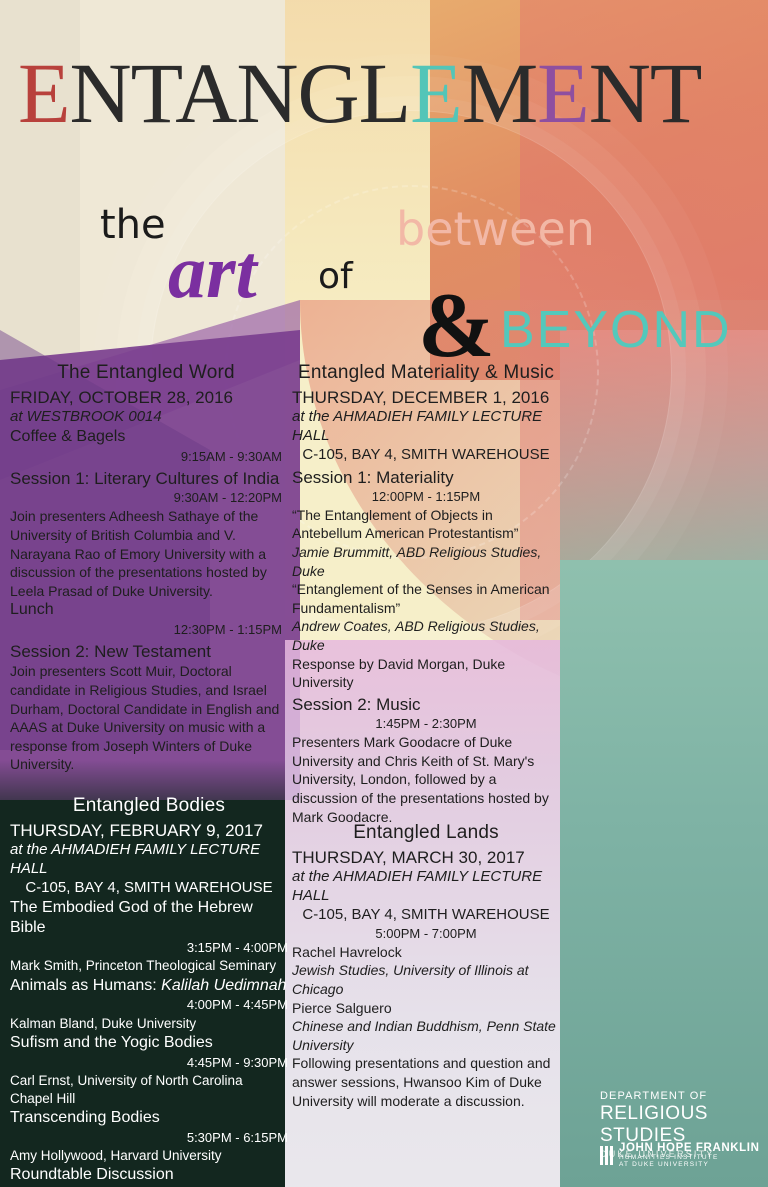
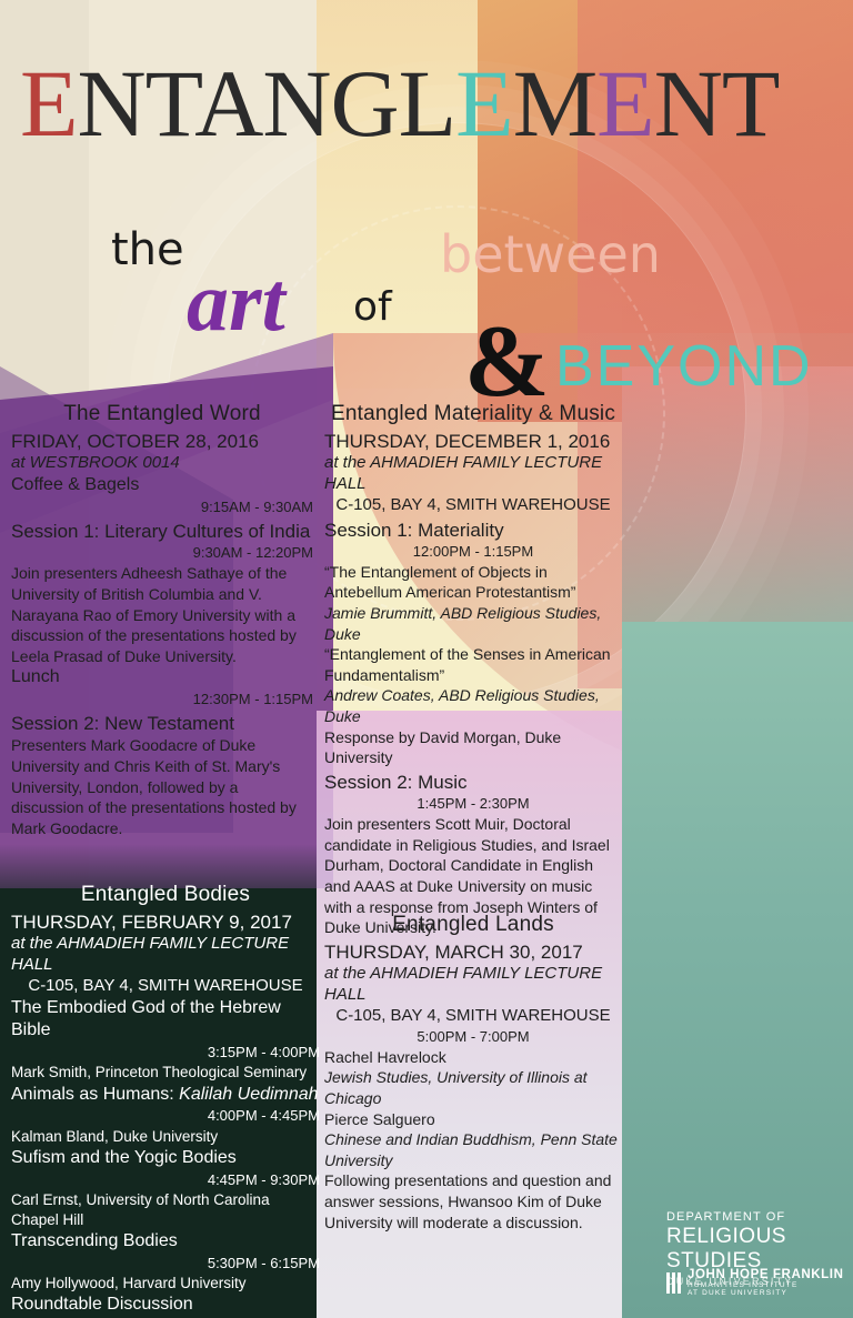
  ENTANGLEMENT
  the
  art
  of
  between
  &
  BEYOND
  The Entangled Word
  FRIDAY, OCTOBER 28, 2016
  at WESTBROOK 0014
  Coffee & Bagels
  9:15AM - 9:30AM
  Session 1: Literary Cultures of India
  9:30AM - 12:20PM
  Join presenters Adheesh Sathaye of the University of British Columbia and V. Narayana Rao of Emory University with a discussion of the presentations hosted by Leela Prasad of Duke University.
  Lunch
  12:30PM - 1:15PM
  Session 2: New Testament
- Join presenters Scott Muir, Doctoral candidate in Religious Studies, and Israel Durham, Doctoral Candidate in English and AAAS at Duke University on music with a response from Joseph Winters of Duke University.
+ Presenters Mark Goodacre of Duke University and Chris Keith of St. Mary's University, London, followed by a discussion of the presentations hosted by Mark Goodacre.
  Entangled Bodies
  THURSDAY, FEBRUARY 9, 2017
  at the AHMADIEH FAMILY LECTURE HALL
  C-105, BAY 4, SMITH WAREHOUSE
  The Embodied God of the Hebrew Bible
  3:15PM - 4:00PM
  Mark Smith, Princeton Theological Seminary
  Animals as Humans: Kalilah Uedimnah
  4:00PM - 4:45PM
  Kalman Bland, Duke University
  Sufism and the Yogic Bodies
  4:45PM - 9:30PM
  Carl Ernst, University of North Carolina Chapel Hill
  Transcending Bodies
  5:30PM - 6:15PM
  Amy Hollywood, Harvard University
  Roundtable Discussion
  Entangled Materiality & Music
  THURSDAY, DECEMBER 1, 2016
  at the AHMADIEH FAMILY LECTURE HALL
  C-105, BAY 4, SMITH WAREHOUSE
  Session 1: Materiality
  12:00PM - 1:15PM
  “The Entanglement of Objects in Antebellum American Protestantism”
  Jamie Brummitt, ABD Religious Studies, Duke
  “Entanglement of the Senses in American Fundamentalism”
  Andrew Coates, ABD Religious Studies, Duke
  Response by David Morgan, Duke University
  Session 2: Music
  1:45PM - 2:30PM
- Presenters Mark Goodacre of Duke University and Chris Keith of St. Mary's University, London, followed by a discussion of the presentations hosted by Mark Goodacre.
+ Join presenters Scott Muir, Doctoral candidate in Religious Studies, and Israel Durham, Doctoral Candidate in English and AAAS at Duke University on music with a response from Joseph Winters of Duke University.
  Entangled Lands
  THURSDAY, MARCH 30, 2017
  at the AHMADIEH FAMILY LECTURE HALL
  C-105, BAY 4, SMITH WAREHOUSE
  5:00PM - 7:00PM
  Rachel Havrelock
  Jewish Studies, University of Illinois at Chicago
  Pierce Salguero
  Chinese and Indian Buddhism, Penn State University
  Following presentations and question and answer sessions, Hwansoo Kim of Duke University will moderate a discussion.
  DEPARTMENT OF
  RELIGIOUS STUDIES
  UKE UNIVERSITY
  JOHN HOPE FRANKLIN
